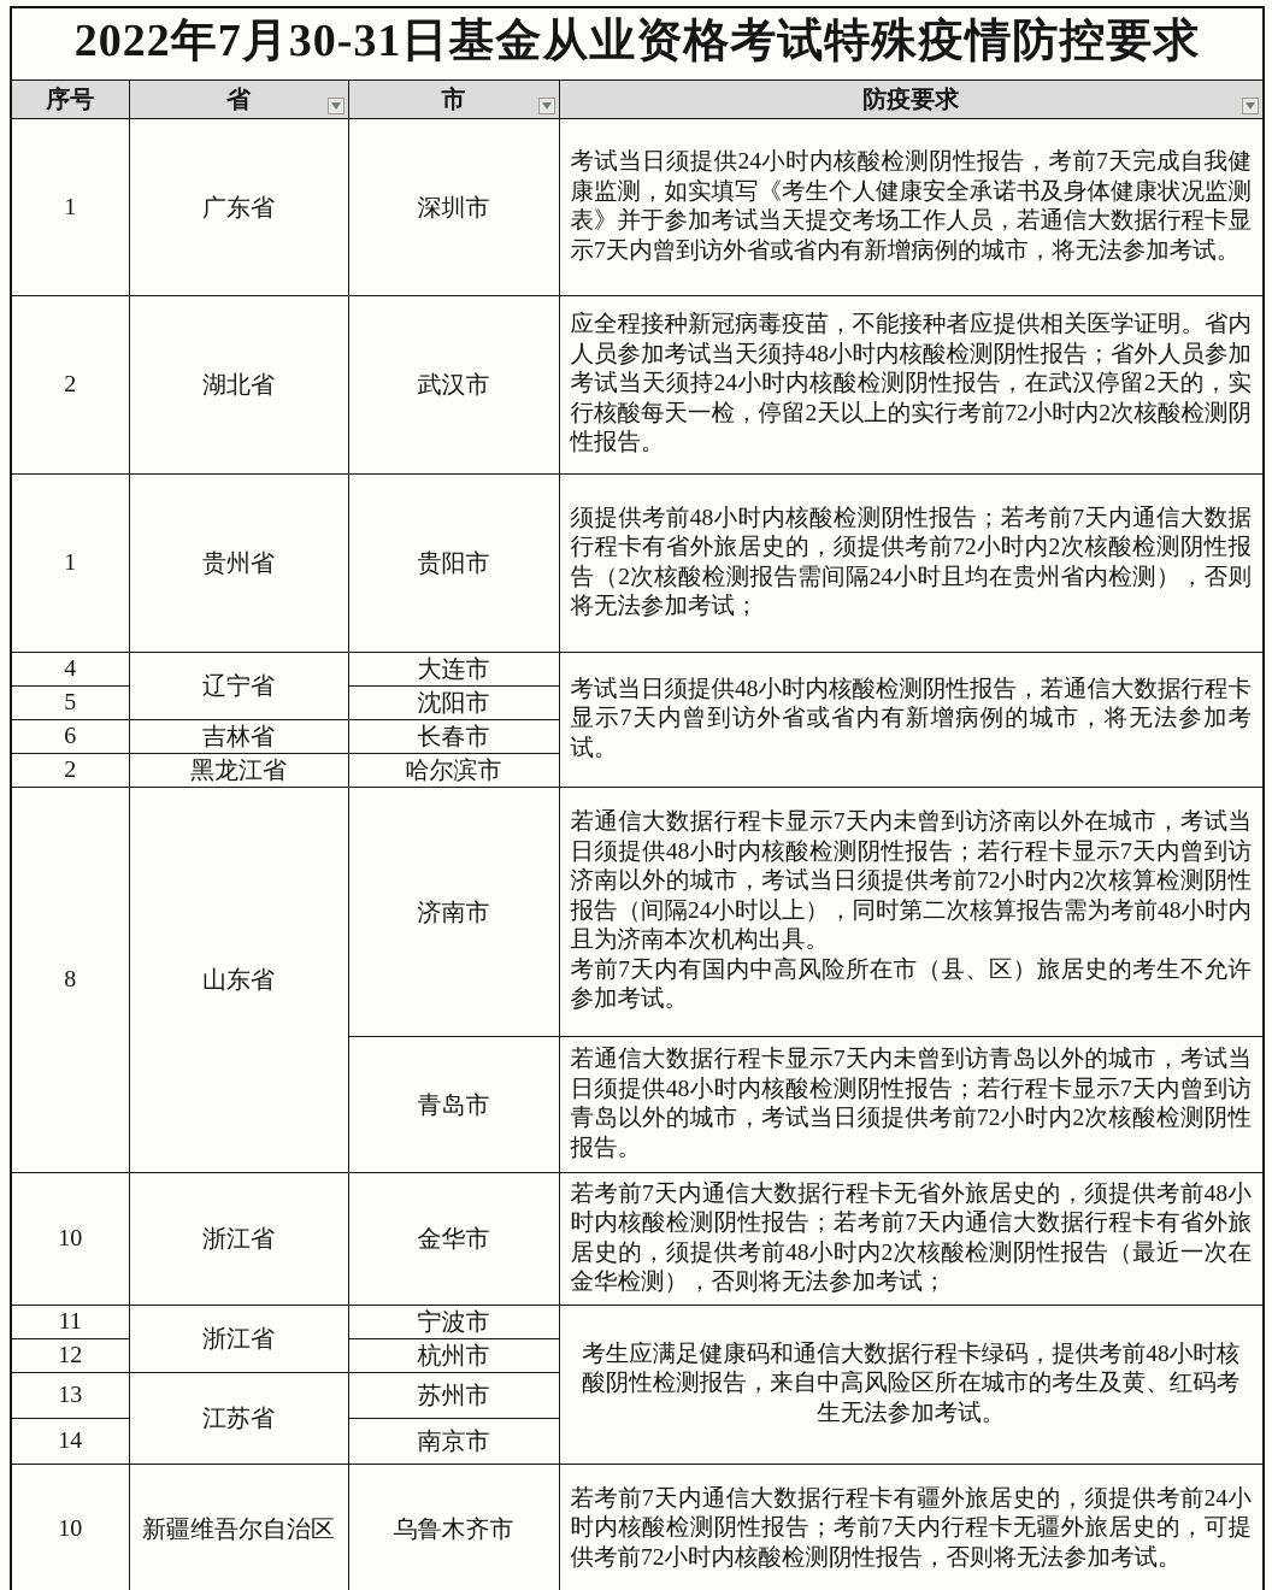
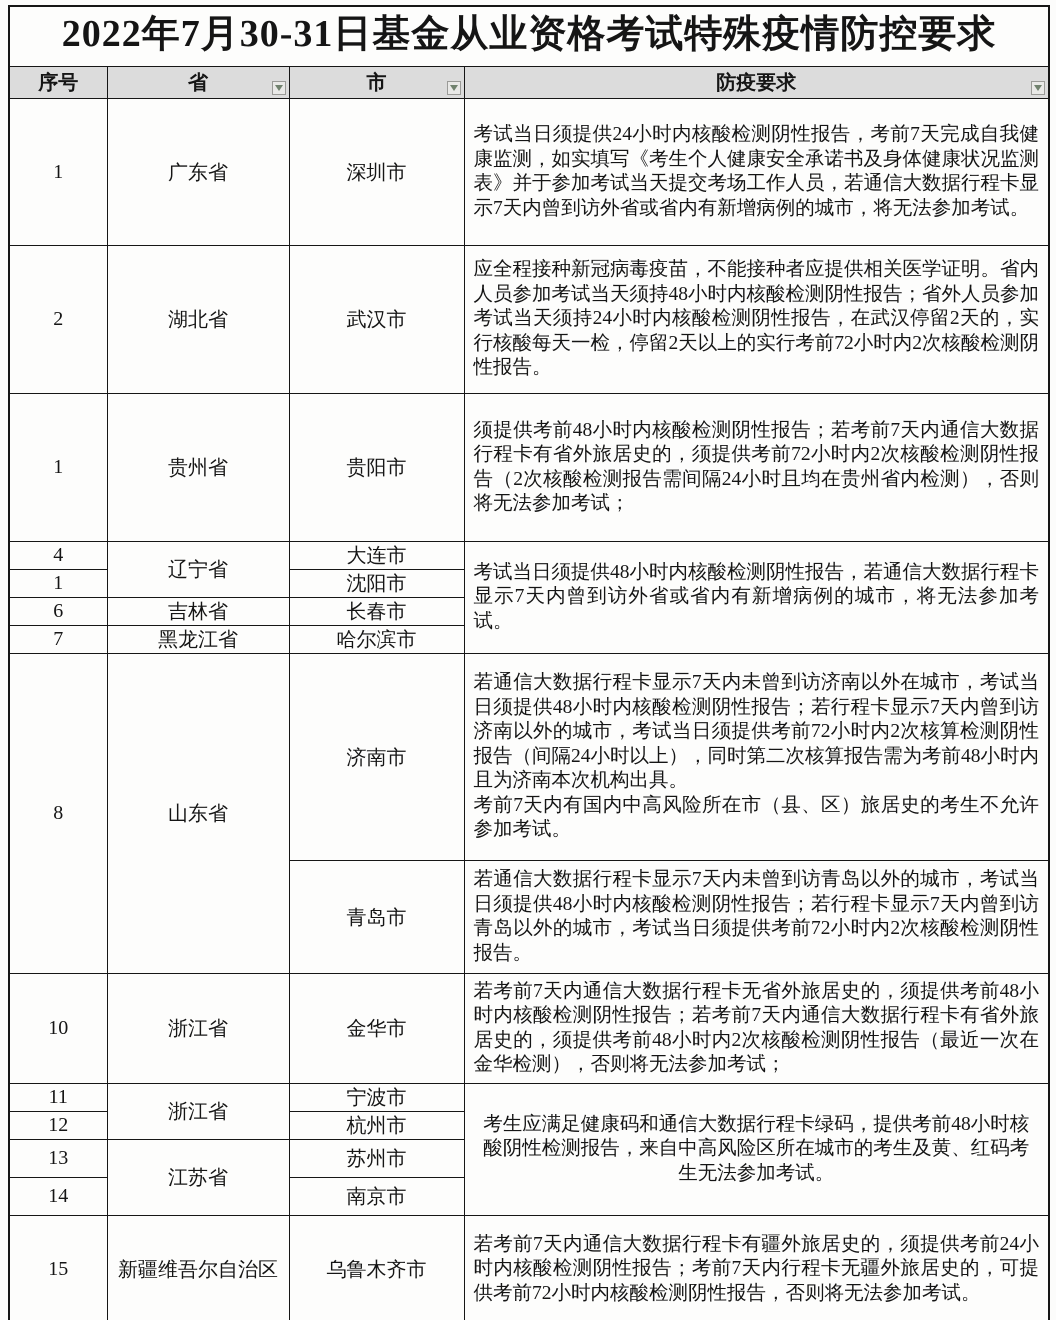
  2022年7月30-31日基金从业资格考试特殊疫情防控要求
  序号	省	市	防疫要求
  1	广东省	深圳市	考试当日须提供24小时内核酸检测阴性报告，考前7天完成自我健康监测，如实填写《考生个人健康安全承诺书及身体健康状况监测表》并于参加考试当天提交考场工作人员，若通信大数据行程卡显示7天内曾到访外省或省内有新增病例的城市，将无法参加考试。
  2	湖北省	武汉市	应全程接种新冠病毒疫苗，不能接种者应提供相关医学证明。省内人员参加考试当天须持48小时内核酸检测阴性报告；省外人员参加考试当天须持24小时内核酸检测阴性报告，在武汉停留2天的，实行核酸每天一检，停留2天以上的实行考前72小时内2次核酸检测阴性报告。
  1	贵州省	贵阳市	须提供考前48小时内核酸检测阴性报告；若考前7天内通信大数据行程卡有省外旅居史的，须提供考前72小时内2次核酸检测阴性报告（2次核酸检测报告需间隔24小时且均在贵州省内检测），否则将无法参加考试；
  4	辽宁省	大连市	考试当日须提供48小时内核酸检测阴性报告，若通信大数据行程卡显示7天内曾到访外省或省内有新增病例的城市，将无法参加考试。
- 5	沈阳市
+ 1	沈阳市
  6	吉林省	长春市
- 2	黑龙江省	哈尔滨市
+ 7	黑龙江省	哈尔滨市
  8	山东省	济南市	若通信大数据行程卡显示7天内未曾到访济南以外在城市，考试当日须提供48小时内核酸检测阴性报告；若行程卡显示7天内曾到访济南以外的城市，考试当日须提供考前72小时内2次核算检测阴性报告（间隔24小时以上），同时第二次核算报告需为考前48小时内且为济南本次机构出具。 考前7天内有国内中高风险所在市（县、区）旅居史的考生不允许参加考试。
  青岛市	若通信大数据行程卡显示7天内未曾到访青岛以外的城市，考试当日须提供48小时内核酸检测阴性报告；若行程卡显示7天内曾到访青岛以外的城市，考试当日须提供考前72小时内2次核酸检测阴性报告。
  10	浙江省	金华市	若考前7天内通信大数据行程卡无省外旅居史的，须提供考前48小时内核酸检测阴性报告；若考前7天内通信大数据行程卡有省外旅居史的，须提供考前48小时内2次核酸检测阴性报告（最近一次在金华检测），否则将无法参加考试；
  11	浙江省	宁波市	考生应满足健康码和通信大数据行程卡绿码，提供考前48小时核酸阴性检测报告，来自中高风险区所在城市的考生及黄、红码考生无法参加考试。
  12	杭州市
  13	江苏省	苏州市
  14	南京市
- 10	新疆维吾尔自治区	乌鲁木齐市	若考前7天内通信大数据行程卡有疆外旅居史的，须提供考前24小时内核酸检测阴性报告；考前7天内行程卡无疆外旅居史的，可提供考前72小时内核酸检测阴性报告，否则将无法参加考试。
+ 15	新疆维吾尔自治区	乌鲁木齐市	若考前7天内通信大数据行程卡有疆外旅居史的，须提供考前24小时内核酸检测阴性报告；考前7天内行程卡无疆外旅居史的，可提供考前72小时内核酸检测阴性报告，否则将无法参加考试。
